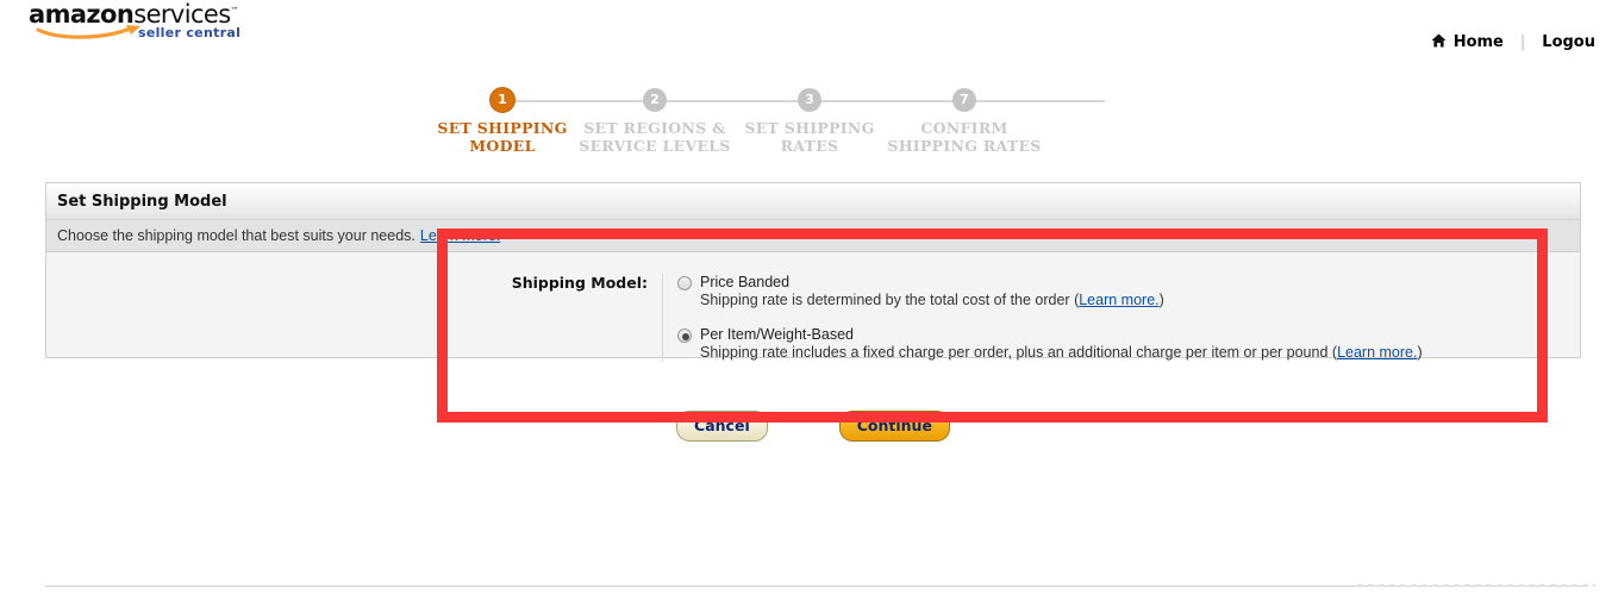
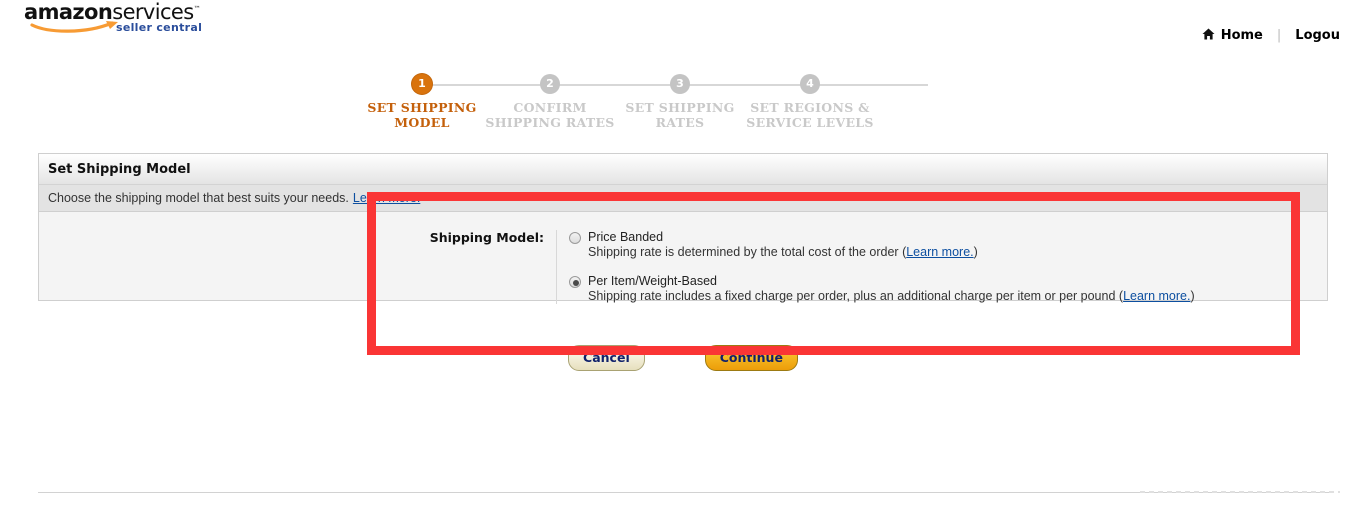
  amazonservices™
  seller central
  Home
  |
  Logou
  1
  SET SHIPPING MODEL
  2
- SET REGIONS & SERVICE LEVELS
+ CONFIRM SHIPPING RATES
  3
  SET SHIPPING RATES
- 7
+ 4
- CONFIRM SHIPPING RATES
+ SET REGIONS & SERVICE LEVELS
  Set Shipping Model
  Choose the shipping model that best suits your needs.
  Learn more.
  Shipping Model:
  Price Banded
  Shipping rate is determined by the total cost of the order (Learn more.)
  Per Item/Weight-Based
  Shipping rate includes a fixed charge per order, plus an additional charge per item or per pound (Learn more.)
  Cancel
  Continue
